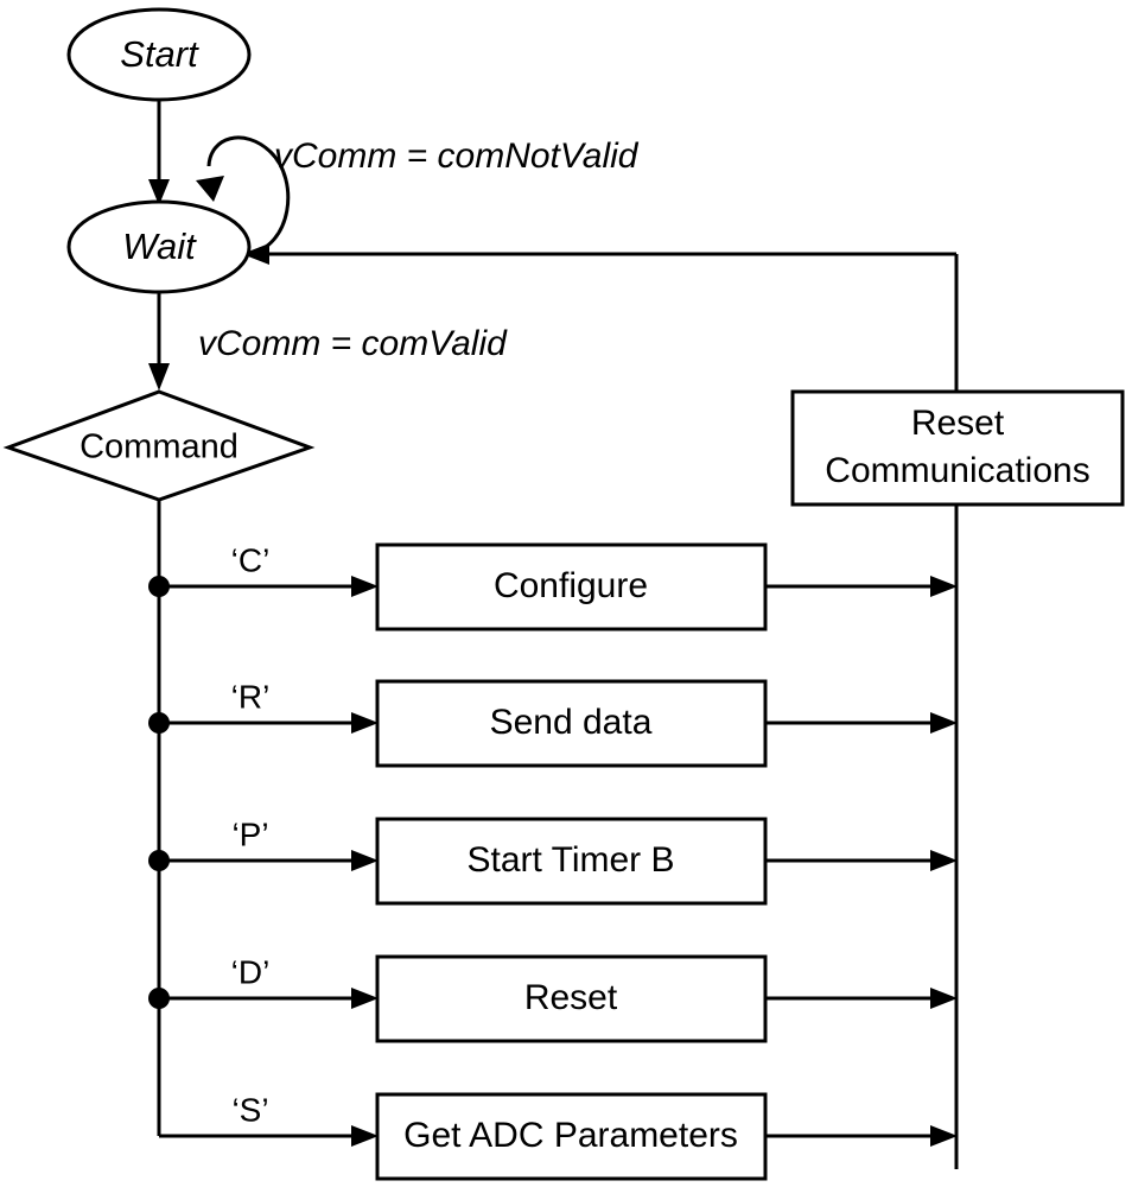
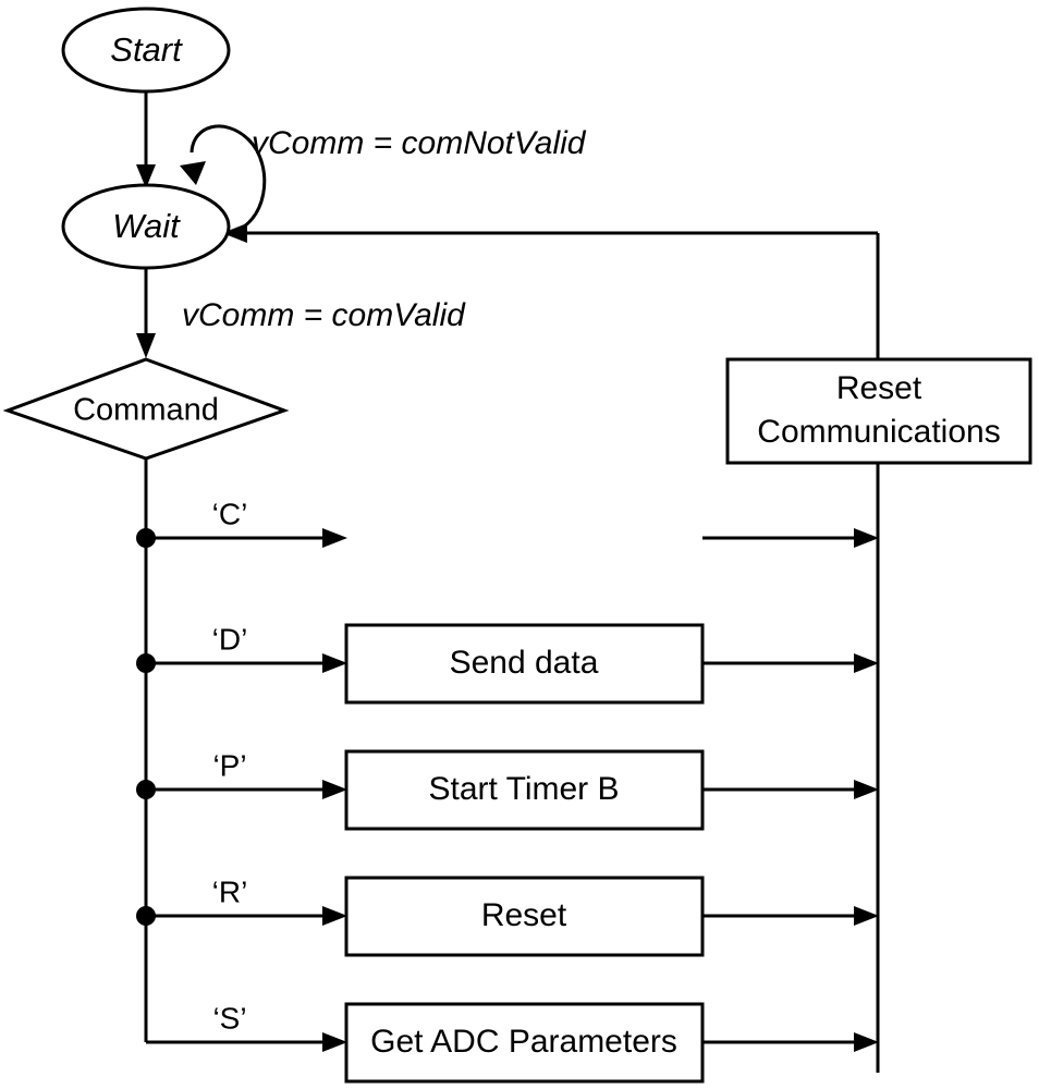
  Start
  Wait
  Command
  Reset
  Communications
- Configure
  Send data
  Start Timer B
  Reset
  Get ADC Parameters
  vComm = comNotValid
  vComm = comValid
  ‘C’
- ‘R’
+ ‘D’
  ‘P’
- ‘D’
+ ‘R’
  ‘S’
